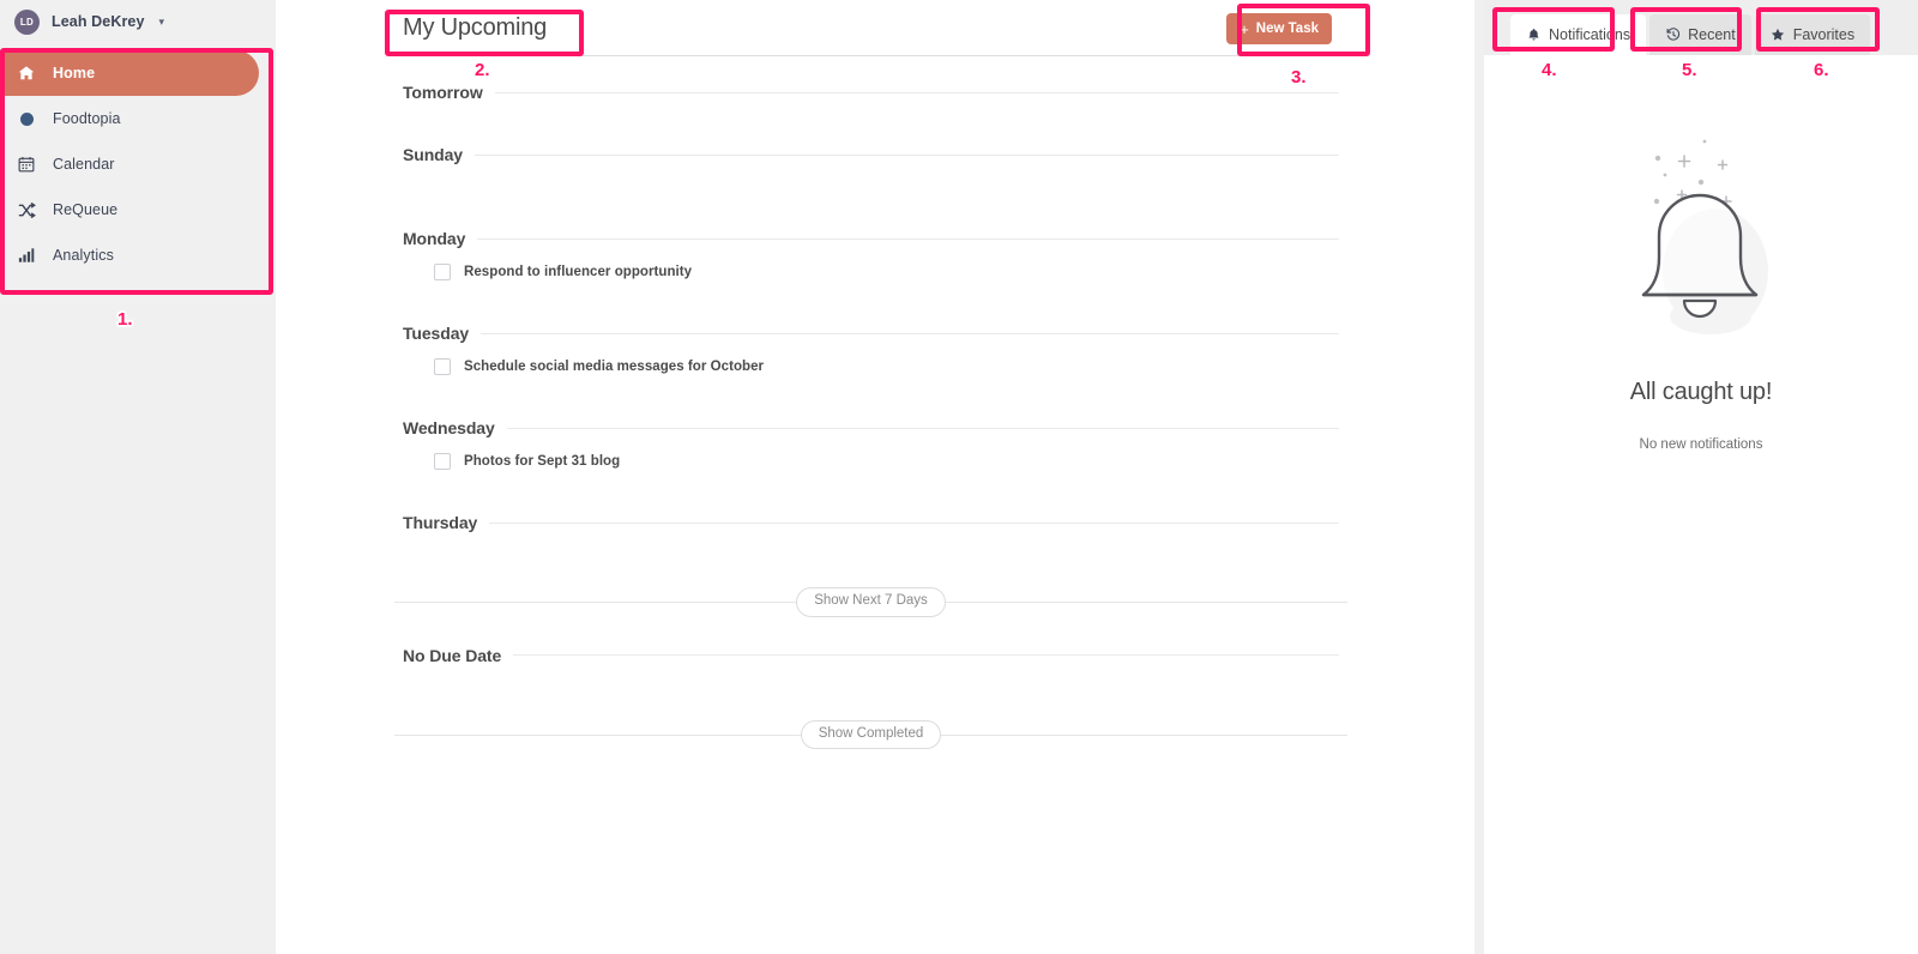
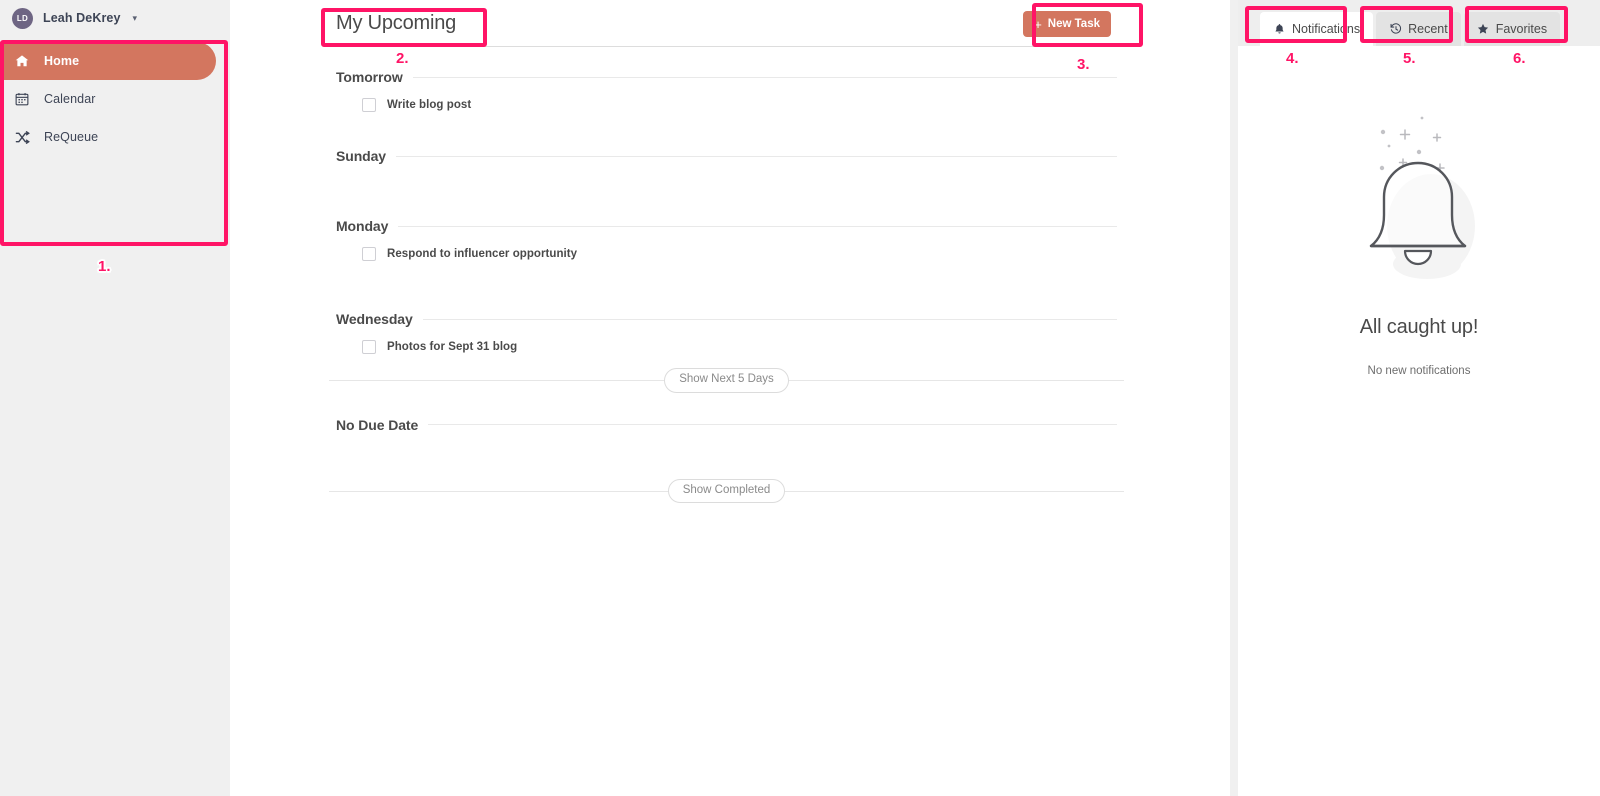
  LD
  Leah DeKrey
  ▾
  Home
- Foodtopia
  Calendar
  ReQueue
- Analytics
  My Upcoming
  +
  New Task
  Tomorrow
+ Write blog post
  Sunday
  Monday
  Respond to influencer opportunity
- Tuesday
- Schedule social media messages for October
  Wednesday
  Photos for Sept 31 blog
- Thursday
- Show Next 7 Days
+ Show Next 5 Days
  No Due Date
  Show Completed
  Notifications
  Recent
  Favorites
  All caught up!
  No new notifications
  1.
  2.
  3.
  4.
  5.
  6.
